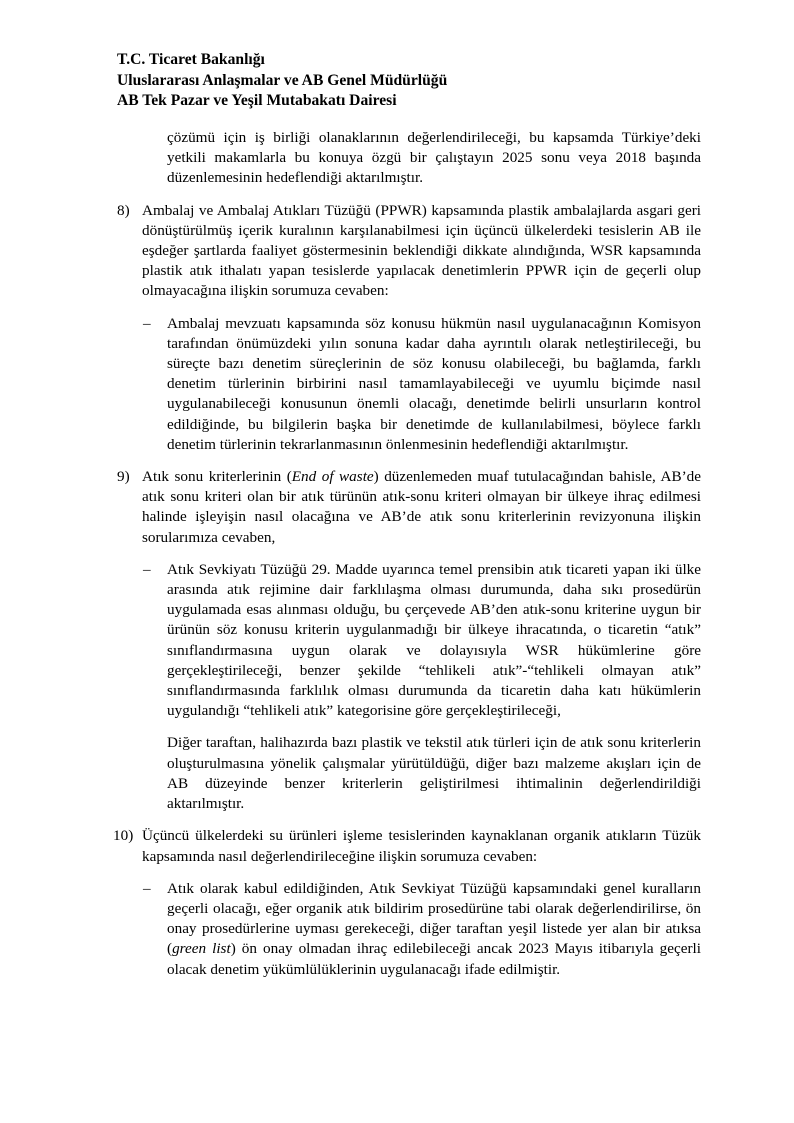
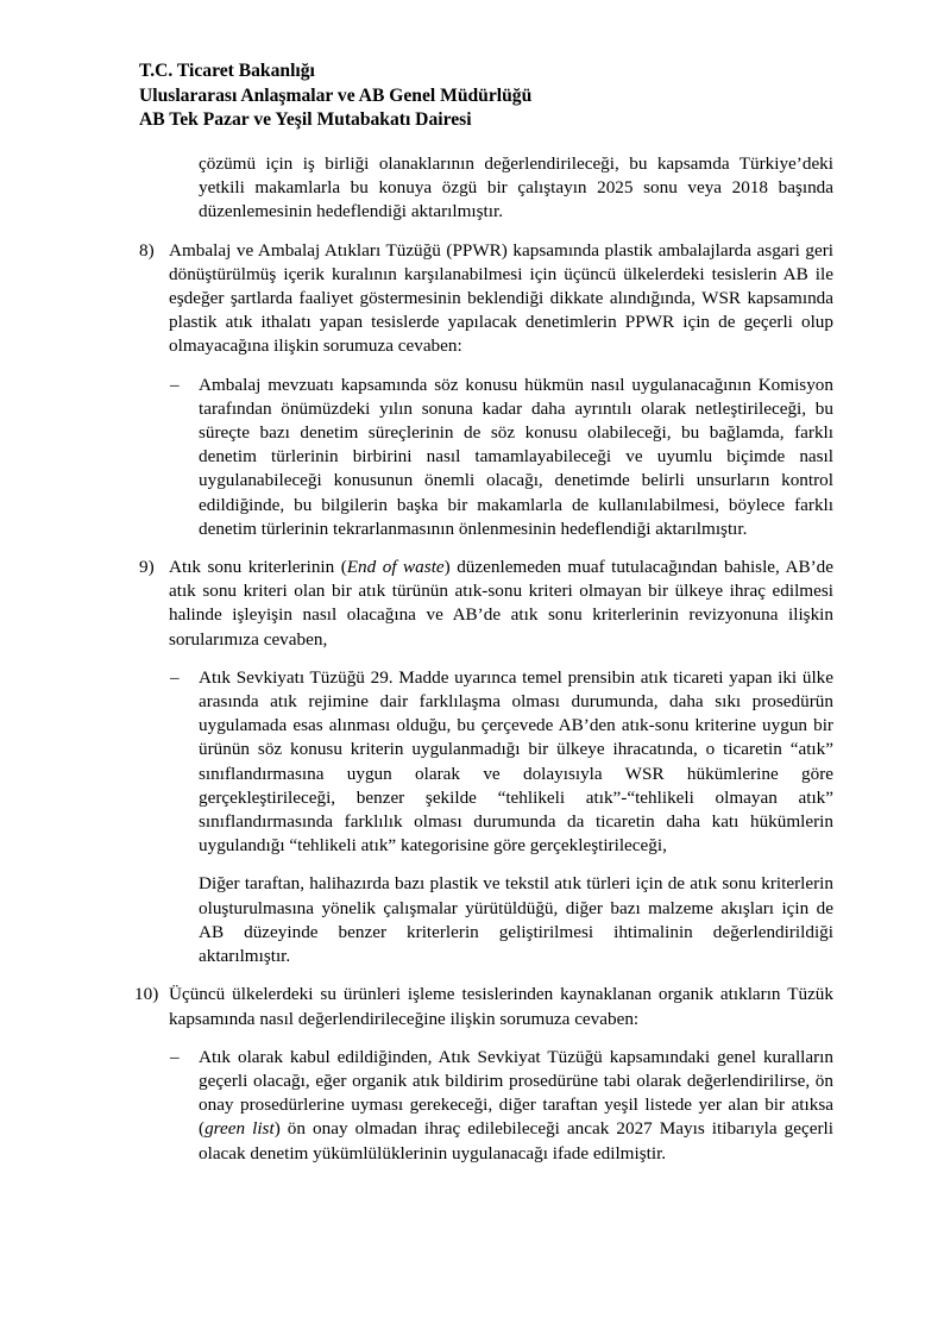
  T.C. Ticaret Bakanlığı
  Uluslararası Anlaşmalar ve AB Genel Müdürlüğü
  AB Tek Pazar ve Yeşil Mutabakatı Dairesi
  çözümü için iş birliği olanaklarının değerlendirileceği, bu kapsamda Türkiye’deki yetkili makamlarla bu konuya özgü bir çalıştayın 2025 sonu veya 2018 başında düzenlemesinin hedeflendiği aktarılmıştır.
  8)
  Ambalaj ve Ambalaj Atıkları Tüzüğü (PPWR) kapsamında plastik ambalajlarda asgari geri dönüştürülmüş içerik kuralının karşılanabilmesi için üçüncü ülkelerdeki tesislerin AB ile eşdeğer şartlarda faaliyet göstermesinin beklendiği dikkate alındığında, WSR kapsamında plastik atık ithalatı yapan tesislerde yapılacak denetimlerin PPWR için de geçerli olup olmayacağına ilişkin sorumuza cevaben:
  –
- Ambalaj mevzuatı kapsamında söz konusu hükmün nasıl uygulanacağının Komisyon tarafından önümüzdeki yılın sonuna kadar daha ayrıntılı olarak netleştirileceği, bu süreçte bazı denetim süreçlerinin de söz konusu olabileceği, bu bağlamda, farklı denetim türlerinin birbirini nasıl tamamlayabileceği ve uyumlu biçimde nasıl uygulanabileceği konusunun önemli olacağı, denetimde belirli unsurların kontrol edildiğinde, bu bilgilerin başka bir denetimde de kullanılabilmesi, böylece farklı denetim türlerinin tekrarlanmasının önlenmesinin hedeflendiği aktarılmıştır.
+ Ambalaj mevzuatı kapsamında söz konusu hükmün nasıl uygulanacağının Komisyon tarafından önümüzdeki yılın sonuna kadar daha ayrıntılı olarak netleştirileceği, bu süreçte bazı denetim süreçlerinin de söz konusu olabileceği, bu bağlamda, farklı denetim türlerinin birbirini nasıl tamamlayabileceği ve uyumlu biçimde nasıl uygulanabileceği konusunun önemli olacağı, denetimde belirli unsurların kontrol edildiğinde, bu bilgilerin başka bir makamlarla de kullanılabilmesi, böylece farklı denetim türlerinin tekrarlanmasının önlenmesinin hedeflendiği aktarılmıştır.
  9)
  Atık sonu kriterlerinin (End of waste) düzenlemeden muaf tutulacağından bahisle, AB’de atık sonu kriteri olan bir atık türünün atık-sonu kriteri olmayan bir ülkeye ihraç edilmesi halinde işleyişin nasıl olacağına ve AB’de atık sonu kriterlerinin revizyonuna ilişkin sorularımıza cevaben,
  –
  Atık Sevkiyatı Tüzüğü 29. Madde uyarınca temel prensibin atık ticareti yapan iki ülke arasında atık rejimine dair farklılaşma olması durumunda, daha sıkı prosedürün uygulamada esas alınması olduğu, bu çerçevede AB’den atık-sonu kriterine uygun bir ürünün söz konusu kriterin uygulanmadığı bir ülkeye ihracatında, o ticaretin “atık” sınıflandırmasına uygun olarak ve dolayısıyla WSR hükümlerine göre gerçekleştirileceği, benzer şekilde “tehlikeli atık”-“tehlikeli olmayan atık” sınıflandırmasında farklılık olması durumunda da ticaretin daha katı hükümlerin uygulandığı “tehlikeli atık” kategorisine göre gerçekleştirileceği,
  Diğer taraftan, halihazırda bazı plastik ve tekstil atık türleri için de atık sonu kriterlerin oluşturulmasına yönelik çalışmalar yürütüldüğü, diğer bazı malzeme akışları için de AB düzeyinde benzer kriterlerin geliştirilmesi ihtimalinin değerlendirildiği aktarılmıştır.
  10)
  Üçüncü ülkelerdeki su ürünleri işleme tesislerinden kaynaklanan organik atıkların Tüzük kapsamında nasıl değerlendirileceğine ilişkin sorumuza cevaben:
  –
- Atık olarak kabul edildiğinden, Atık Sevkiyat Tüzüğü kapsamındaki genel kuralların geçerli olacağı, eğer organik atık bildirim prosedürüne tabi olarak değerlendirilirse, ön onay prosedürlerine uyması gerekeceği, diğer taraftan yeşil listede yer alan bir atıksa (green list) ön onay olmadan ihraç edilebileceği ancak 2023 Mayıs itibarıyla geçerli olacak denetim yükümlülüklerinin uygulanacağı ifade edilmiştir.
+ Atık olarak kabul edildiğinden, Atık Sevkiyat Tüzüğü kapsamındaki genel kuralların geçerli olacağı, eğer organik atık bildirim prosedürüne tabi olarak değerlendirilirse, ön onay prosedürlerine uyması gerekeceği, diğer taraftan yeşil listede yer alan bir atıksa (green list) ön onay olmadan ihraç edilebileceği ancak 2027 Mayıs itibarıyla geçerli olacak denetim yükümlülüklerinin uygulanacağı ifade edilmiştir.
